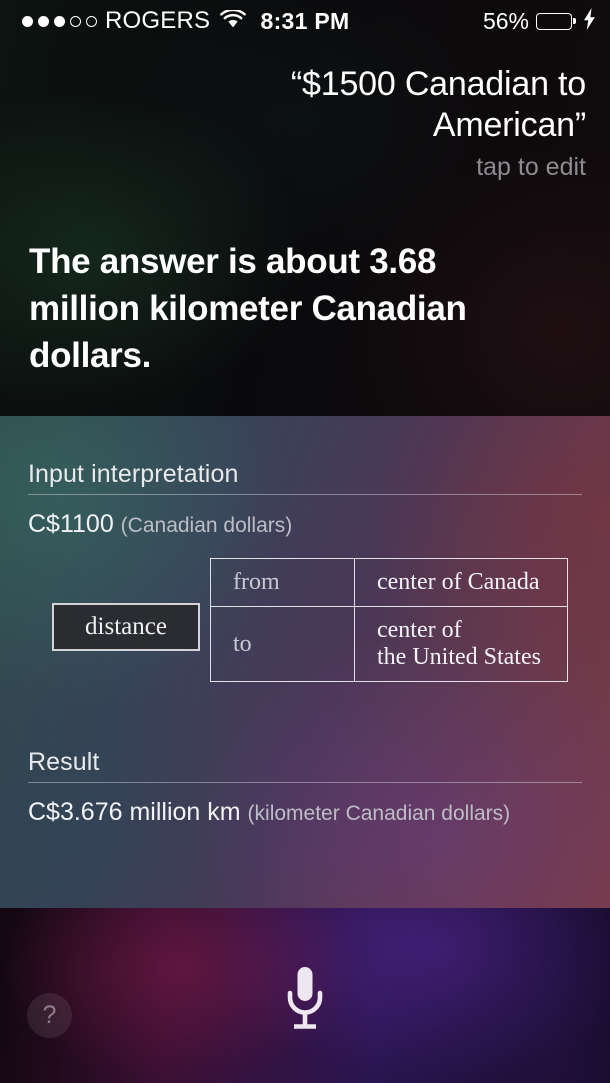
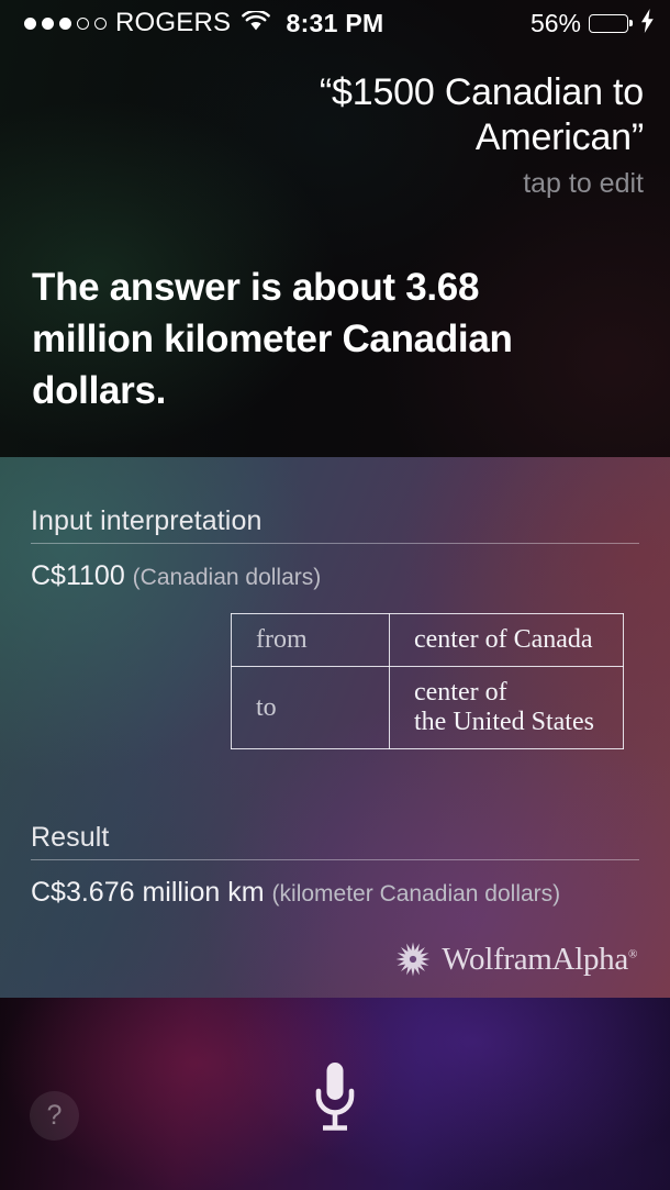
  ROGERS
  8:31 PM
  56%
  “$1500 Canadian to American”
  tap to edit
  The answer is about 3.68 million kilometer Canadian dollars.
  Input interpretation
  C$1100 (Canadian dollars)
- distance
  from	center of Canada
  to	center of the United States
  Result
  C$3.676 million km (kilometer Canadian dollars)
+ WolframAlpha®
  ?
